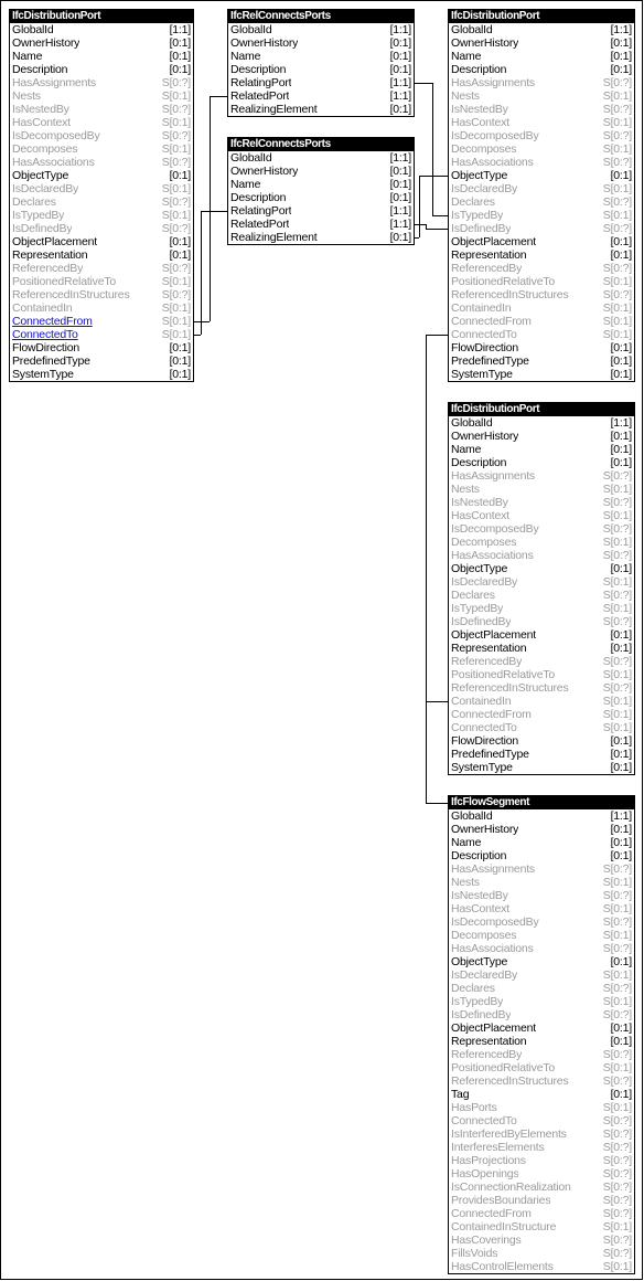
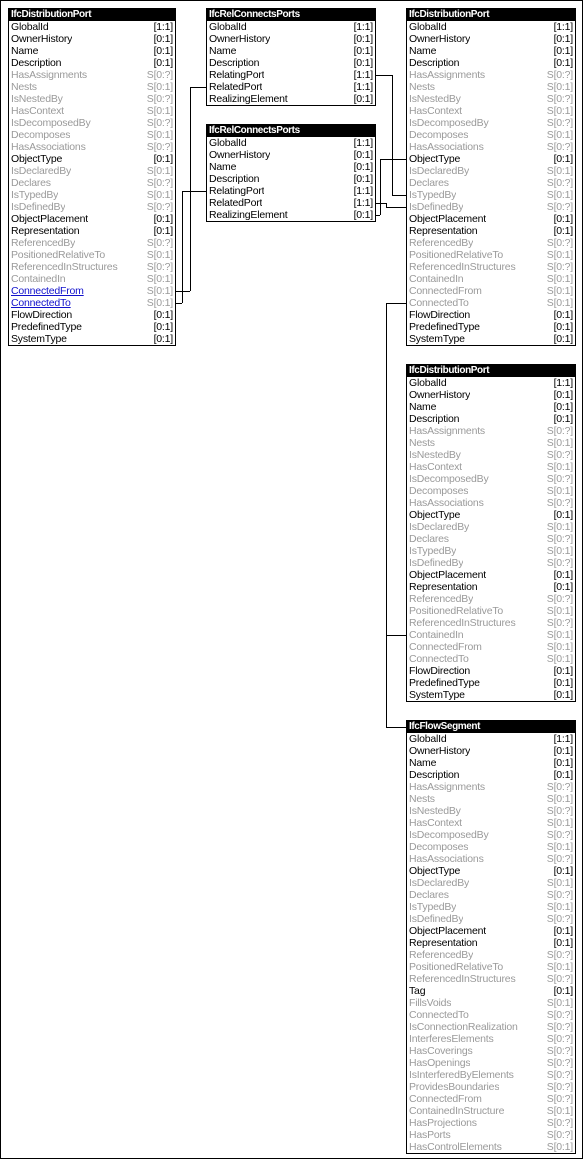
  IfcDistributionPort
  GlobalId
  [1:1]
  OwnerHistory
  [0:1]
  Name
  [0:1]
  Description
  [0:1]
  HasAssignments
  S[0:?]
  Nests
  S[0:1]
  IsNestedBy
  S[0:?]
  HasContext
  S[0:1]
  IsDecomposedBy
  S[0:?]
  Decomposes
  S[0:1]
  HasAssociations
  S[0:?]
  ObjectType
  [0:1]
  IsDeclaredBy
  S[0:1]
  Declares
  S[0:?]
  IsTypedBy
  S[0:1]
  IsDefinedBy
  S[0:?]
  ObjectPlacement
  [0:1]
  Representation
  [0:1]
  ReferencedBy
  S[0:?]
  PositionedRelativeTo
  S[0:1]
  ReferencedInStructures
  S[0:?]
  ContainedIn
  S[0:1]
  ConnectedFrom
  S[0:1]
  ConnectedTo
  S[0:1]
  FlowDirection
  [0:1]
  PredefinedType
  [0:1]
  SystemType
  [0:1]
  IfcRelConnectsPorts
  GlobalId
  [1:1]
  OwnerHistory
  [0:1]
  Name
  [0:1]
  Description
  [0:1]
  RelatingPort
  [1:1]
  RelatedPort
  [1:1]
  RealizingElement
  [0:1]
  IfcRelConnectsPorts
  GlobalId
  [1:1]
  OwnerHistory
  [0:1]
  Name
  [0:1]
  Description
  [0:1]
  RelatingPort
  [1:1]
  RelatedPort
  [1:1]
  RealizingElement
  [0:1]
  IfcDistributionPort
  GlobalId
  [1:1]
  OwnerHistory
  [0:1]
  Name
  [0:1]
  Description
  [0:1]
  HasAssignments
  S[0:?]
  Nests
  S[0:1]
  IsNestedBy
  S[0:?]
  HasContext
  S[0:1]
  IsDecomposedBy
  S[0:?]
  Decomposes
  S[0:1]
  HasAssociations
  S[0:?]
  ObjectType
  [0:1]
  IsDeclaredBy
  S[0:1]
  Declares
  S[0:?]
  IsTypedBy
  S[0:1]
  IsDefinedBy
  S[0:?]
  ObjectPlacement
  [0:1]
  Representation
  [0:1]
  ReferencedBy
  S[0:?]
  PositionedRelativeTo
  S[0:1]
  ReferencedInStructures
  S[0:?]
  ContainedIn
  S[0:1]
  ConnectedFrom
  S[0:1]
  ConnectedTo
  S[0:1]
  FlowDirection
  [0:1]
  PredefinedType
  [0:1]
  SystemType
  [0:1]
  IfcDistributionPort
  GlobalId
  [1:1]
  OwnerHistory
  [0:1]
  Name
  [0:1]
  Description
  [0:1]
  HasAssignments
  S[0:?]
  Nests
  S[0:1]
  IsNestedBy
  S[0:?]
  HasContext
  S[0:1]
  IsDecomposedBy
  S[0:?]
  Decomposes
  S[0:1]
  HasAssociations
  S[0:?]
  ObjectType
  [0:1]
  IsDeclaredBy
  S[0:1]
  Declares
  S[0:?]
  IsTypedBy
  S[0:1]
  IsDefinedBy
  S[0:?]
  ObjectPlacement
  [0:1]
  Representation
  [0:1]
  ReferencedBy
  S[0:?]
  PositionedRelativeTo
  S[0:1]
  ReferencedInStructures
  S[0:?]
  ContainedIn
  S[0:1]
  ConnectedFrom
  S[0:1]
  ConnectedTo
  S[0:1]
  FlowDirection
  [0:1]
  PredefinedType
  [0:1]
  SystemType
  [0:1]
  IfcFlowSegment
  GlobalId
  [1:1]
  OwnerHistory
  [0:1]
  Name
  [0:1]
  Description
  [0:1]
  HasAssignments
  S[0:?]
  Nests
  S[0:1]
  IsNestedBy
  S[0:?]
  HasContext
  S[0:1]
  IsDecomposedBy
  S[0:?]
  Decomposes
  S[0:1]
  HasAssociations
  S[0:?]
  ObjectType
  [0:1]
  IsDeclaredBy
  S[0:1]
  Declares
  S[0:?]
  IsTypedBy
  S[0:1]
  IsDefinedBy
  S[0:?]
  ObjectPlacement
  [0:1]
  Representation
  [0:1]
  ReferencedBy
  S[0:?]
  PositionedRelativeTo
  S[0:1]
  ReferencedInStructures
  S[0:?]
  Tag
  [0:1]
- HasPorts
+ FillsVoids
  S[0:1]
  ConnectedTo
  S[0:?]
- IsInterferedByElements
+ IsConnectionRealization
  S[0:?]
  InterferesElements
  S[0:?]
- HasProjections
+ HasCoverings
  S[0:?]
  HasOpenings
  S[0:?]
- IsConnectionRealization
+ IsInterferedByElements
  S[0:?]
  ProvidesBoundaries
  S[0:?]
  ConnectedFrom
  S[0:?]
  ContainedInStructure
  S[0:1]
- HasCoverings
+ HasProjections
  S[0:?]
- FillsVoids
+ HasPorts
  S[0:?]
  HasControlElements
  S[0:1]
